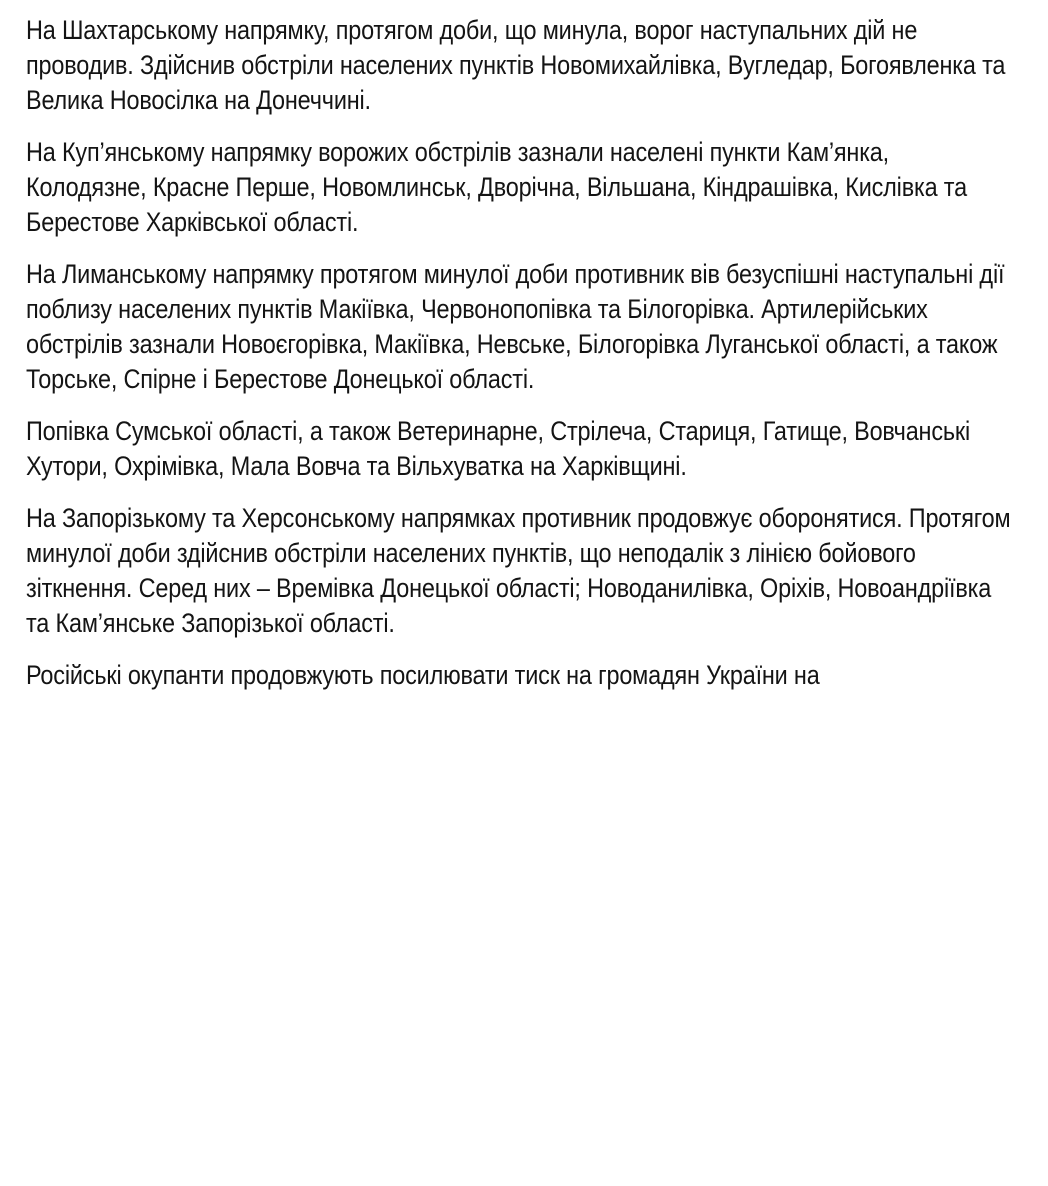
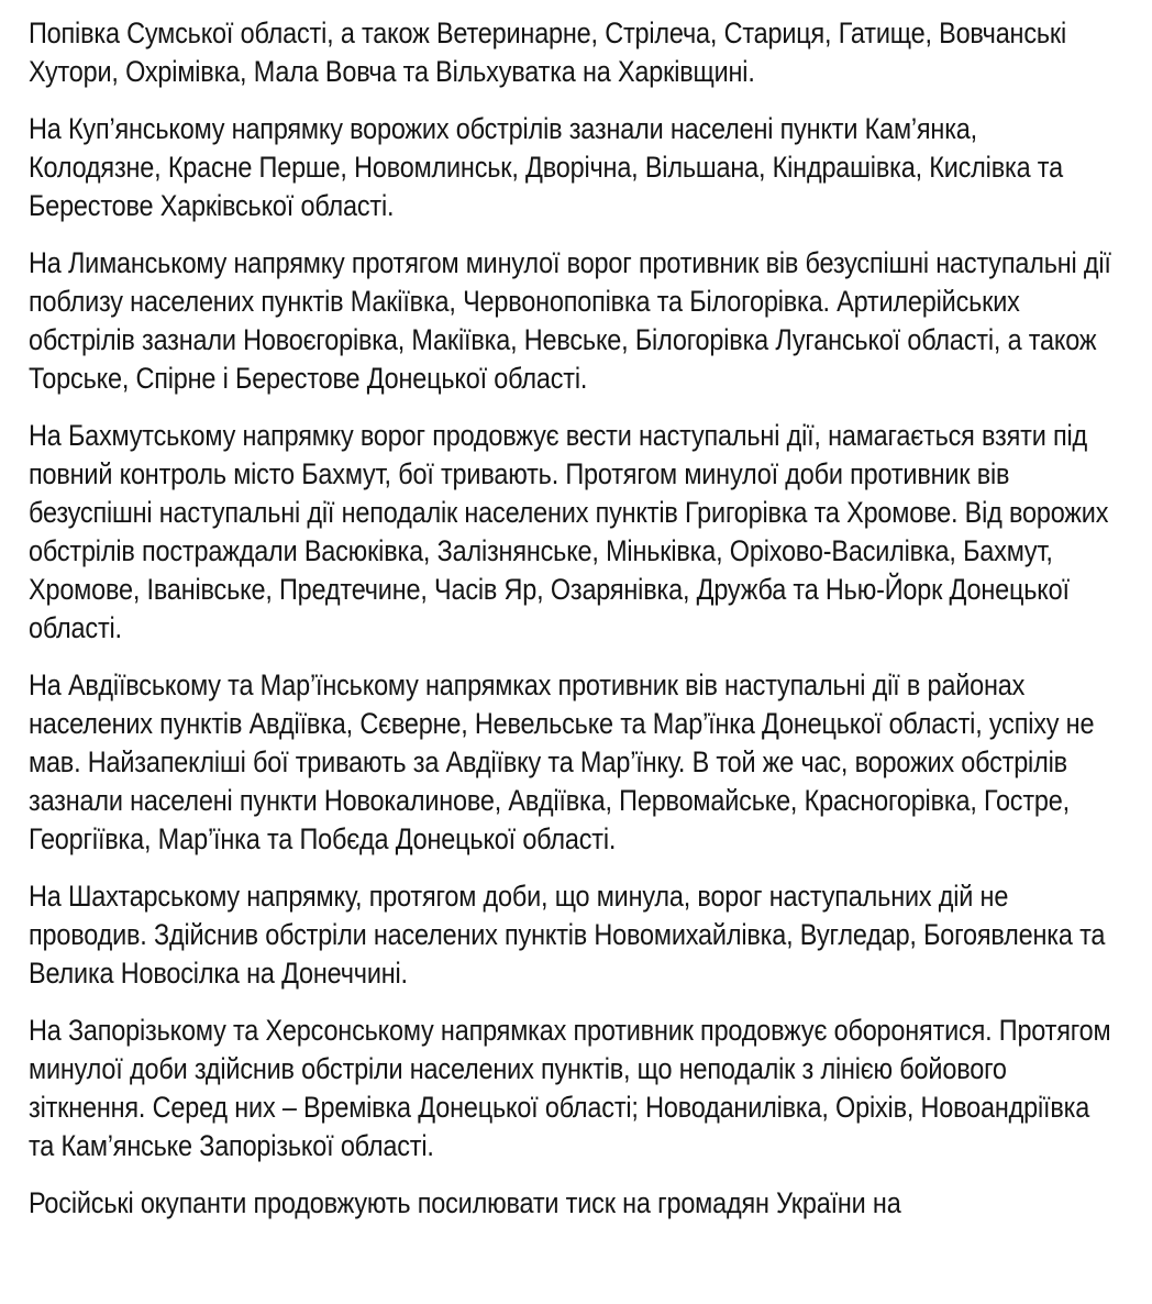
- На Шахтарському напрямку, протягом доби, що минула, ворог наступальних дій не проводив. Здійснив обстріли населених пунктів Новомихайлівка, Вугледар, Богоявленка та Велика Новосілка на Донеччині.
+ Попівка Сумської області, а також Ветеринарне, Стрілеча, Стариця, Гатище, Вовчанські Хутори, Охрімівка, Мала Вовча та Вільхуватка на Харківщині.
  На Куп’янському напрямку ворожих обстрілів зазнали населені пункти Кам’янка, Колодязне, Красне Перше, Новомлинськ, Дворічна, Вільшана, Кіндрашівка, Кислівка та Берестове Харківської області.
- На Лиманському напрямку протягом минулої доби противник вів безуспішні наступальні дії поблизу населених пунктів Макіївка, Червонопопівка та Білогорівка. Артилерійських обстрілів зазнали Новоєгорівка, Макіївка, Невське, Білогорівка Луганської області, а також Торське, Спірне і Берестове Донецької області.
+ На Лиманському напрямку протягом минулої ворог противник вів безуспішні наступальні дії поблизу населених пунктів Макіївка, Червонопопівка та Білогорівка. Артилерійських обстрілів зазнали Новоєгорівка, Макіївка, Невське, Білогорівка Луганської області, а також Торське, Спірне і Берестове Донецької області.
+ На Бахмутському напрямку ворог продовжує вести наступальні дії, намагається взяти під повний контроль місто Бахмут, бої тривають. Протягом минулої доби противник вів безуспішні наступальні дії неподалік населених пунктів Григорівка та Хромове. Від ворожих обстрілів постраждали Васюківка, Залізнянське, Міньківка, Оріхово-Василівка, Бахмут, Хромове, Іванівське, Предтечине, Часів Яр, Озарянівка, Дружба та Нью-Йорк Донецької області.
+ На Авдіївському та Мар’їнському напрямках противник вів наступальні дії в районах населених пунктів Авдіївка, Сєверне, Невельське та Мар’їнка Донецької області, успіху не мав. Найзапекліші бої тривають за Авдіївку та Мар’їнку. В той же час, ворожих обстрілів зазнали населені пункти Новокалинове, Авдіївка, Первомайське, Красногорівка, Гостре, Георгіївка, Мар’їнка та Побєда Донецької області.
- Попівка Сумської області, а також Ветеринарне, Стрілеча, Стариця, Гатище, Вовчанські Хутори, Охрімівка, Мала Вовча та Вільхуватка на Харківщині.
+ На Шахтарському напрямку, протягом доби, що минула, ворог наступальних дій не проводив. Здійснив обстріли населених пунктів Новомихайлівка, Вугледар, Богоявленка та Велика Новосілка на Донеччині.
  На Запорізькому та Херсонському напрямках противник продовжує оборонятися. Протягом минулої доби здійснив обстріли населених пунктів, що неподалік з лінією бойового зіткнення. Серед них – Времівка Донецької області; Новоданилівка, Оріхів, Новоандріївка та Кам’янське Запорізької області.
  Російські окупанти продовжують посилювати тиск на громадян України на
